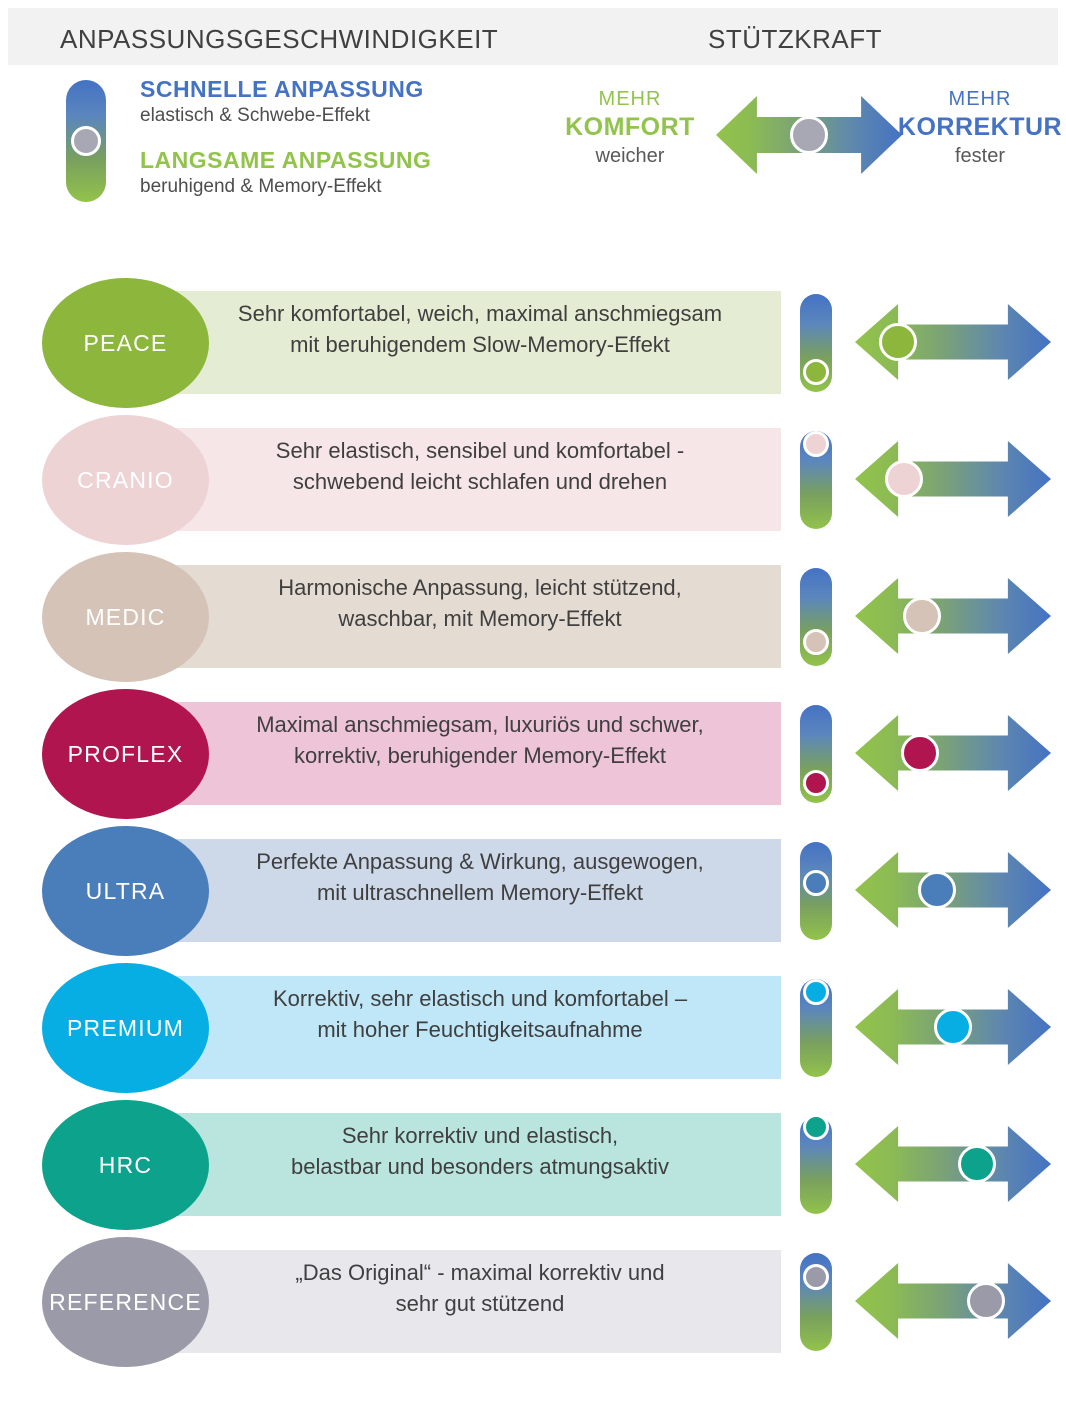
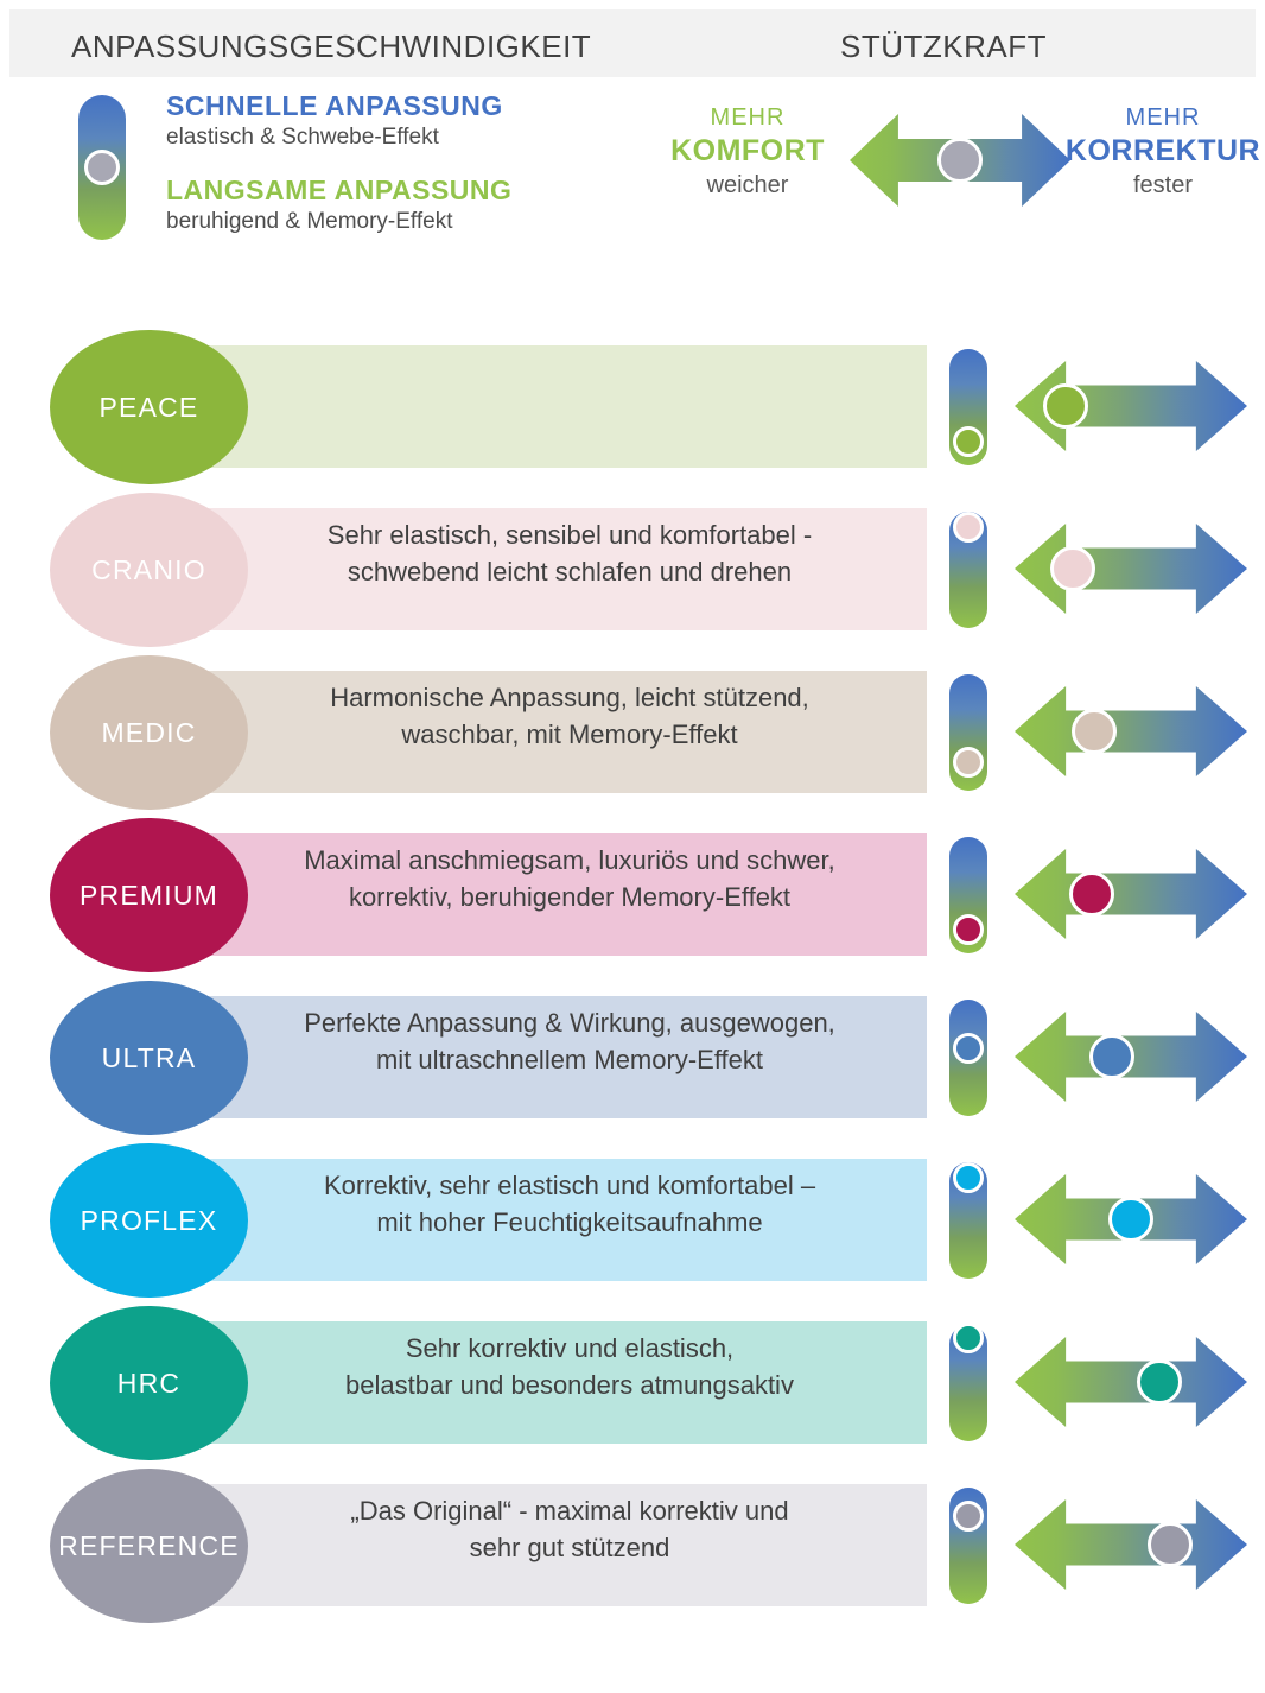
  ANPASSUNGSGESCHWINDIGKEIT
  STÜTZKRAFT
  SCHNELLE ANPASSUNG
  elastisch & Schwebe-Effekt
  LANGSAME ANPASSUNG
  beruhigend & Memory-Effekt
  MEHR
  KOMFORT
  weicher
  MEHR
  KORREKTUR
  fester
- Sehr komfortabel, weich, maximal anschmiegsam
- mit beruhigendem Slow-Memory-Effekt
  PEACE
  Sehr elastisch, sensibel und komfortabel -
  schwebend leicht schlafen und drehen
  CRANIO
  Harmonische Anpassung, leicht stützend,
  waschbar, mit Memory-Effekt
  MEDIC
  Maximal anschmiegsam, luxuriös und schwer,
  korrektiv, beruhigender Memory-Effekt
- PROFLEX
+ PREMIUM
  Perfekte Anpassung & Wirkung, ausgewogen,
  mit ultraschnellem Memory-Effekt
  ULTRA
  Korrektiv, sehr elastisch und komfortabel –
  mit hoher Feuchtigkeitsaufnahme
- PREMIUM
+ PROFLEX
  Sehr korrektiv und elastisch,
  belastbar und besonders atmungsaktiv
  HRC
  „Das Original“ - maximal korrektiv und
  sehr gut stützend
  REFERENCE
